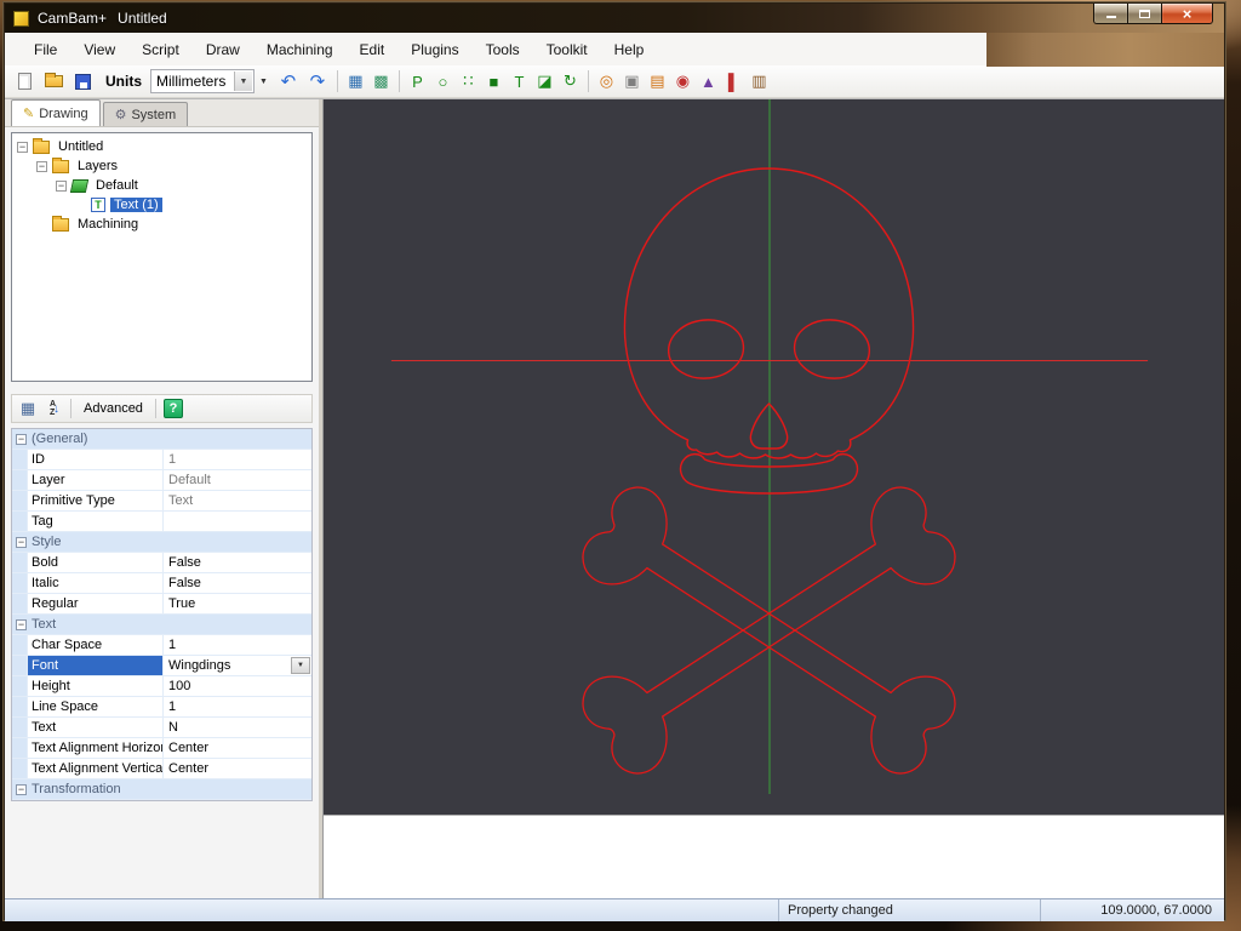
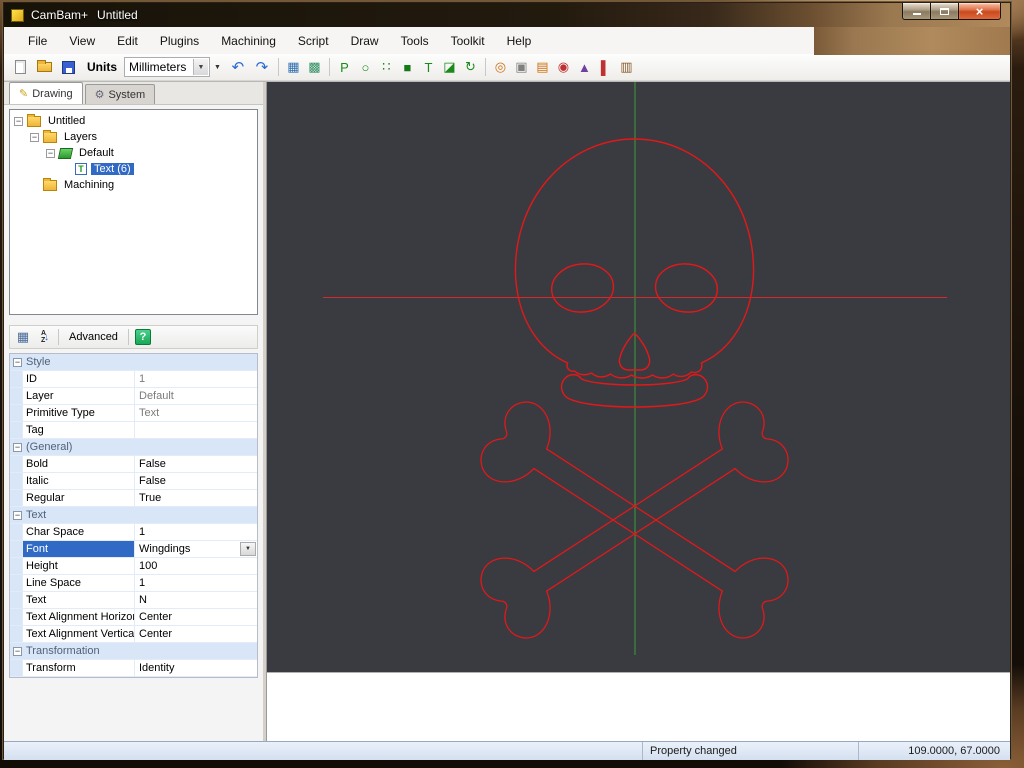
  CamBam+ Untitled
  ×
  File
  View
- Script
+ Edit
- Draw
+ Plugins
  Machining
- Edit
+ Script
- Plugins
+ Draw
  Tools
  Toolkit
  Help
  Units
  Millimeters
  ↶
  ↷
  ▦
  ▩
  P
  ○
  ∷
  ■
  T
  ◪
  ↻
  ◎
  ▣
  ▤
  ◉
  ▲
  ▌
  ▥
  ✎
  Drawing
  ⚙
  System
  −
  Untitled
  −
  Layers
  −
  Default
  T
- Text (1)
+ Text (6)
  Machining
  ▦
  ↓
  Advanced
  ?
  −
- (General)
+ Style
  ID
  1
  Layer
  Default
  Primitive Type
  Text
  Tag
  −
- Style
+ (General)
  Bold
  False
  Italic
  False
  Regular
  True
  −
  Text
  Char Space
  1
  Font
  Wingdings
  Height
  100
  Line Space
  1
  Text
  N
  Text Alignment Horizo
  Center
  Text Alignment Vertica
  Center
  −
  Transformation
+ Transform
+ Identity
  Property changed
  109.0000, 67.0000
